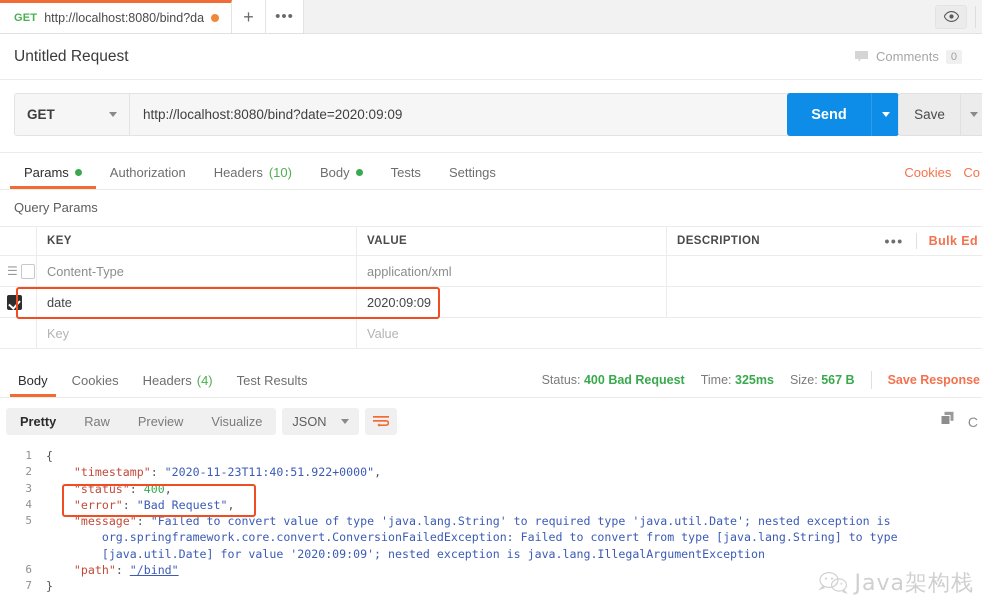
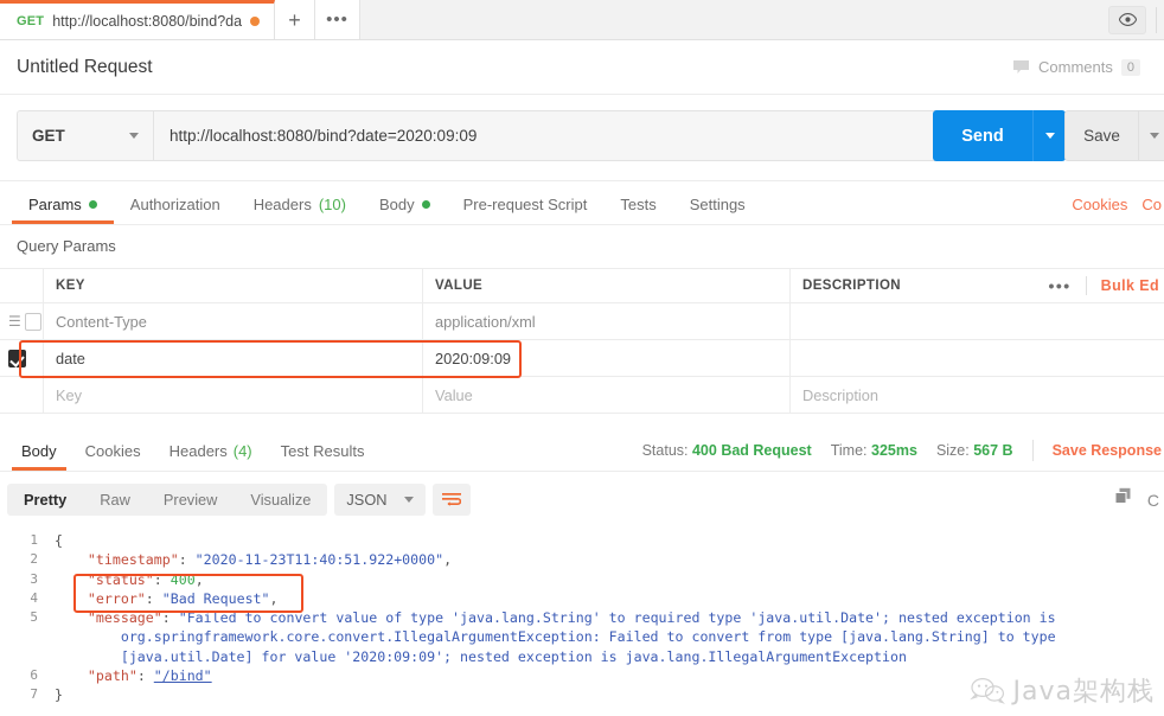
  GET
  http://localhost:8080/bind?da
  +
  •••
  Untitled Request
  Comments
  0
  GET
  http://localhost:8080/bind?date=2020:09:09
  Send
  Save
  Params
  Authorization
  Headers
  (10)
  Body
+ Pre-request Script
  Tests
  Settings
  Cookies
  Co
  Query Params
  KEY
  VALUE
  DESCRIPTION
  •••
  Bulk Ed
  ☰
  Content-Type
  application/xml
  date
  2020:09:09
  Key
  Value
+ Description
  Body
  Cookies
  Headers
  (4)
  Test Results
  Status: 400 Bad Request
  Time: 325ms
  Size: 567 B
  Save Response
  Pretty
  Raw
  Preview
  Visualize
  JSON
  C
  1
  {
  2
  "timestamp": "2020-11-23T11:40:51.922+0000",
  3
  "status": 400,
  4
  "error": "Bad Request",
  5
  "message": "Failed to convert value of type 'java.lang.String' to required type 'java.util.Date'; nested exception is
- org.springframework.core.convert.ConversionFailedException: Failed to convert from type [java.lang.String] to type
+ org.springframework.core.convert.IllegalArgumentException: Failed to convert from type [java.lang.String] to type
  [java.util.Date] for value '2020:09:09'; nested exception is java.lang.IllegalArgumentException
  6
  "path": "/bind"
  7
  }
  Java架构栈
